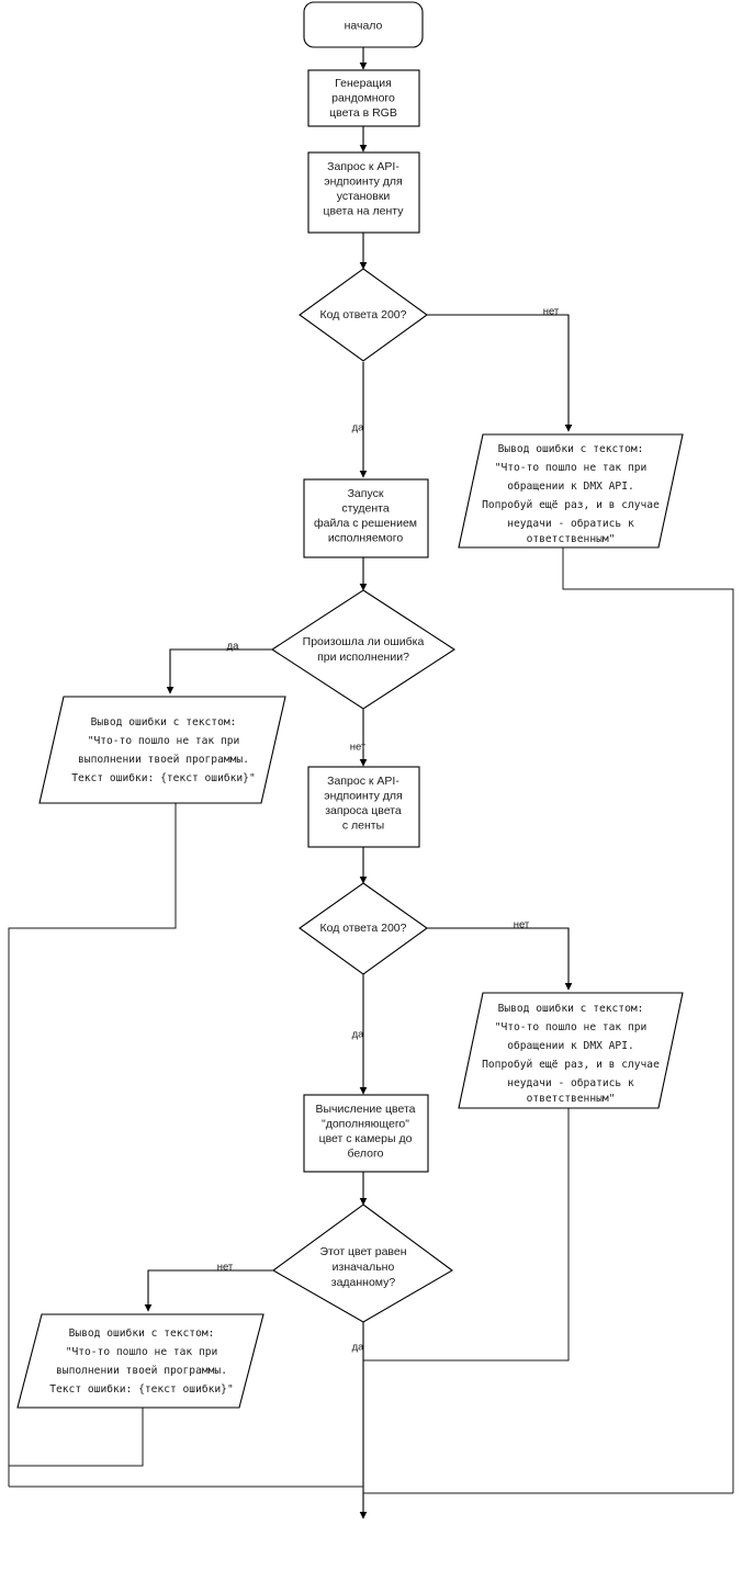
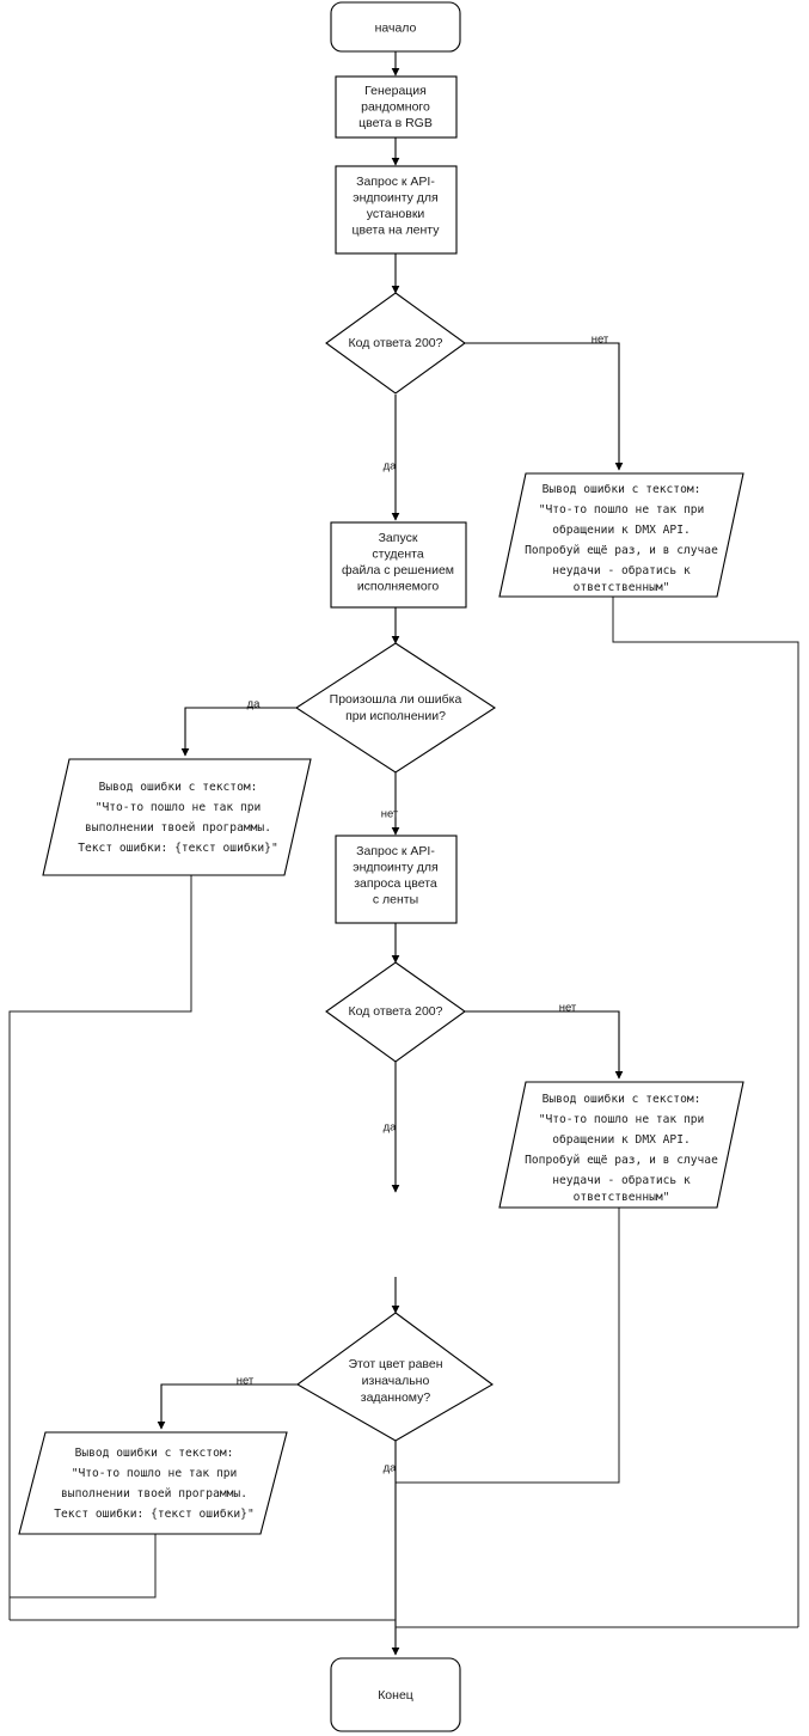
  нет
  да
  да
  нет
  нет
  да
  нет
  да
  начало
  Генерация
  рандомного
  цвета в RGB
  Запрос к API-
  эндпоинту для
  установки
  цвета на ленту
  Код ответа 200?
  Вывод ошибки с текстом:
  "Что-то пошло не так при
  обращении к DMX API.
  Попробуй ещё раз, и в случае
  неудачи - обратись к
  ответственным"
  Запуск
  студента
  файла с решением
  исполняемого
  Произошла ли ошибка
  при исполнении?
  Вывод ошибки с текстом:
  "Что-то пошло не так при
  выполнении твоей программы.
  Текст ошибки: {текст ошибки}"
  Запрос к API-
  эндпоинту для
  запроса цвета
  с ленты
  Код ответа 200?
  Вывод ошибки с текстом:
  "Что-то пошло не так при
  обращении к DMX API.
  Попробуй ещё раз, и в случае
  неудачи - обратись к
  ответственным"
- Вычисление цвета
- "дополняющего"
- цвет с камеры до
- белого
  Этот цвет равен
  изначально
  заданному?
  Вывод ошибки с текстом:
  "Что-то пошло не так при
  выполнении твоей программы.
  Текст ошибки: {текст ошибки}"
+ Конец
